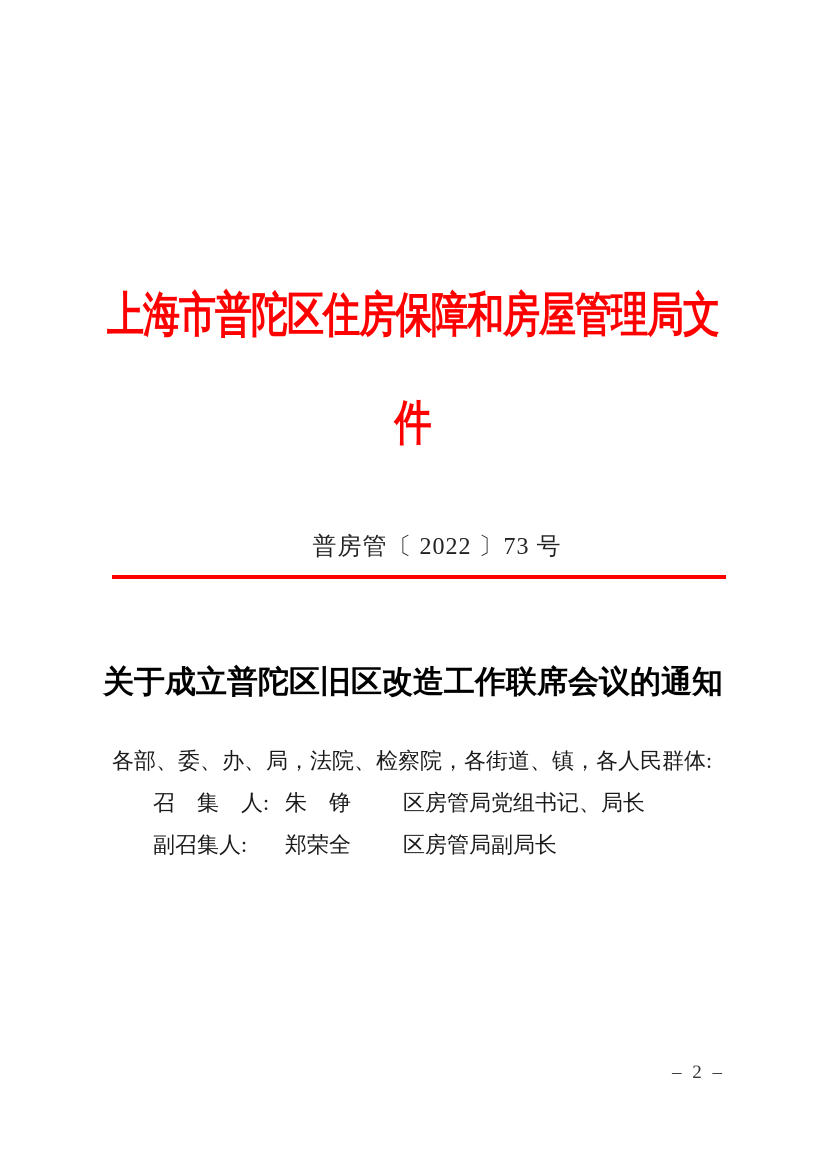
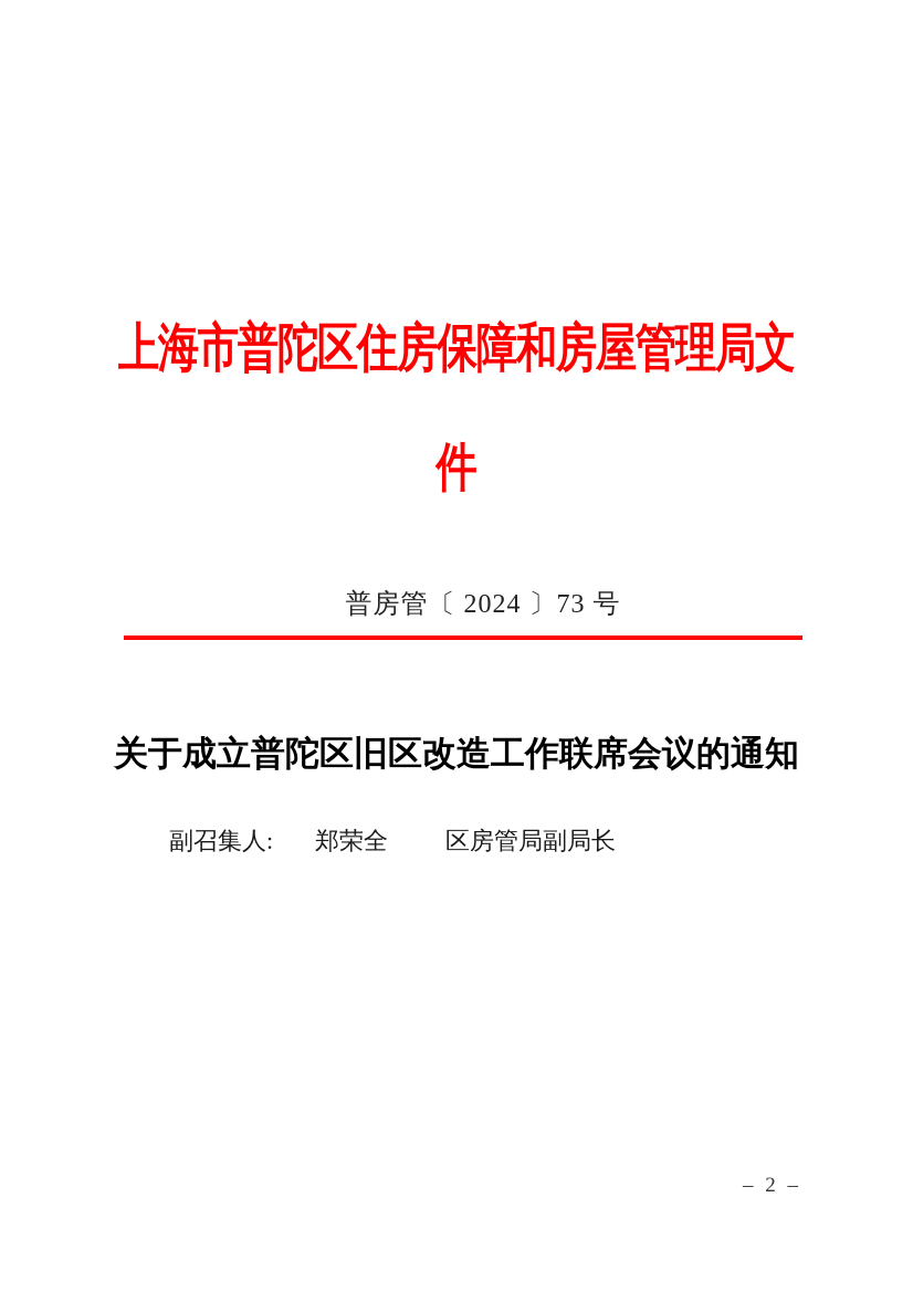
  上海市普陀区住房保障和房屋管理局文
  件
- 普房管〔 2022 〕73 号
+ 普房管〔 2024 〕73 号
  关于成立普陀区旧区改造工作联席会议的通知
- 各部、委、办、局，法院、检察院，各街道、镇，各人民群体:
- 召 集 人: 朱 铮 区房管局党组书记、局长
  副召集人: 郑荣全 区房管局副局长
  – 2 –
